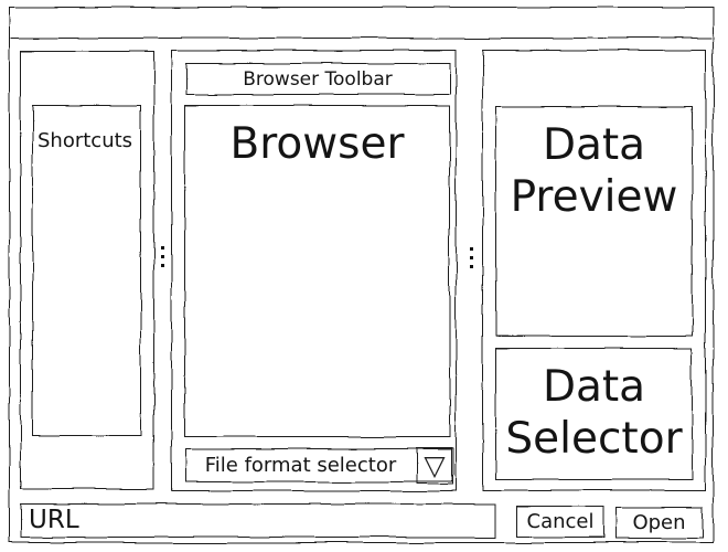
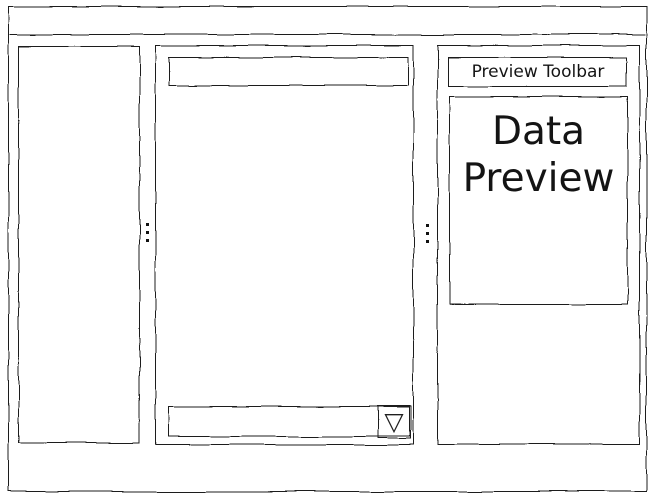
- Shortcuts
- Browser Toolbar
- Browser
- File format selector
  ▽
+ Preview Toolbar
  Data Preview
- Data Selector
- URL
- Cancel
- Open
